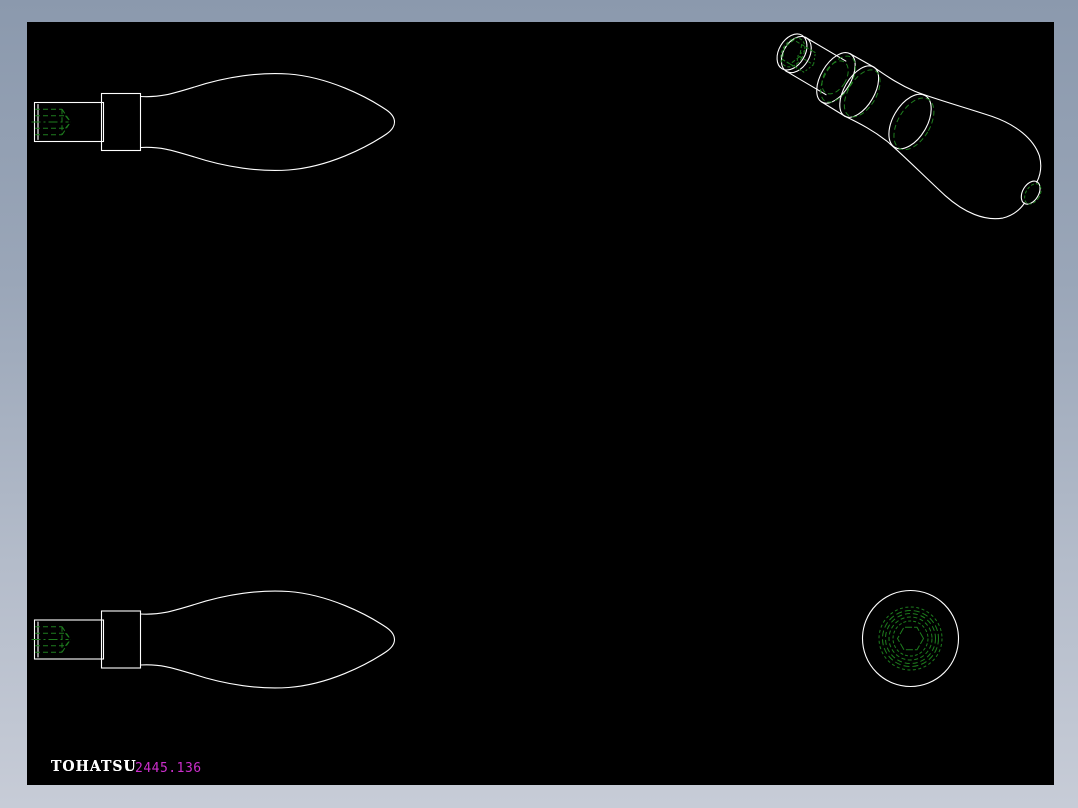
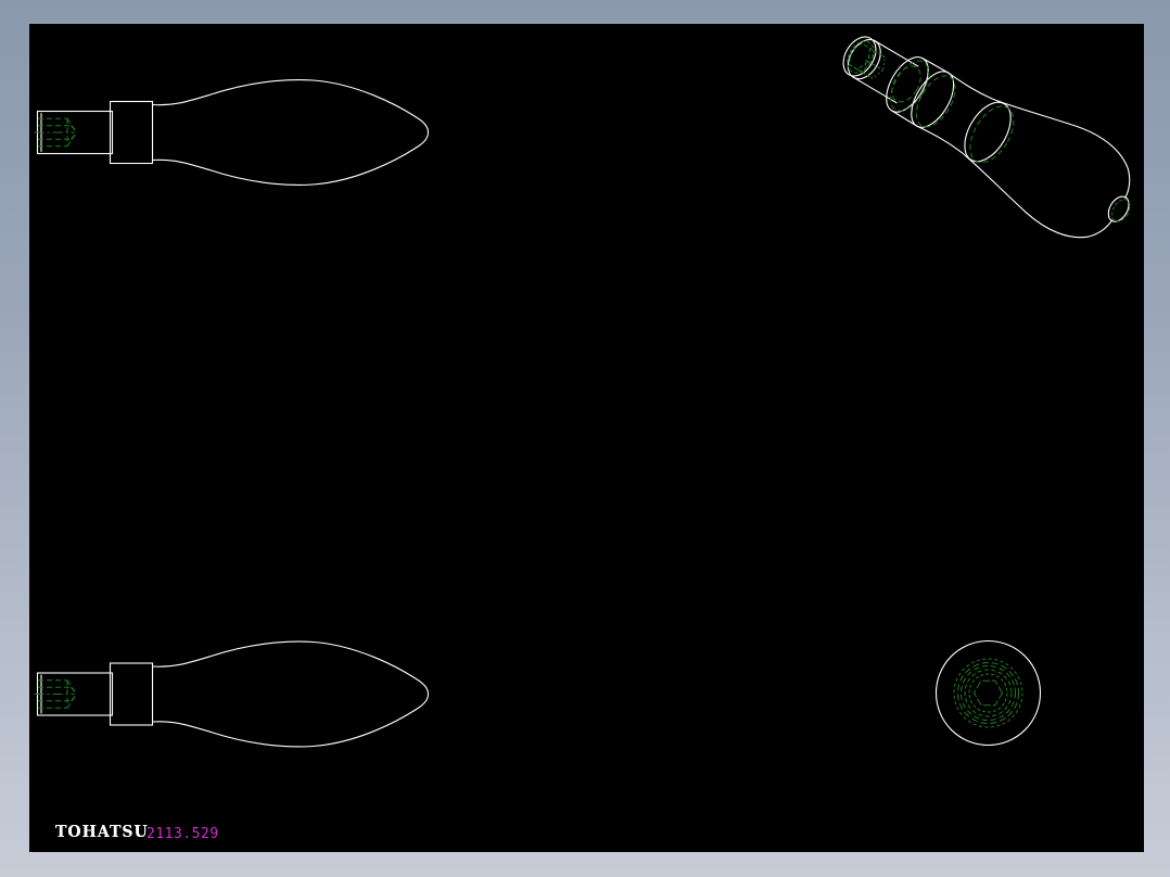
  TOHATSU
- 2445.136
+ 2113.529
